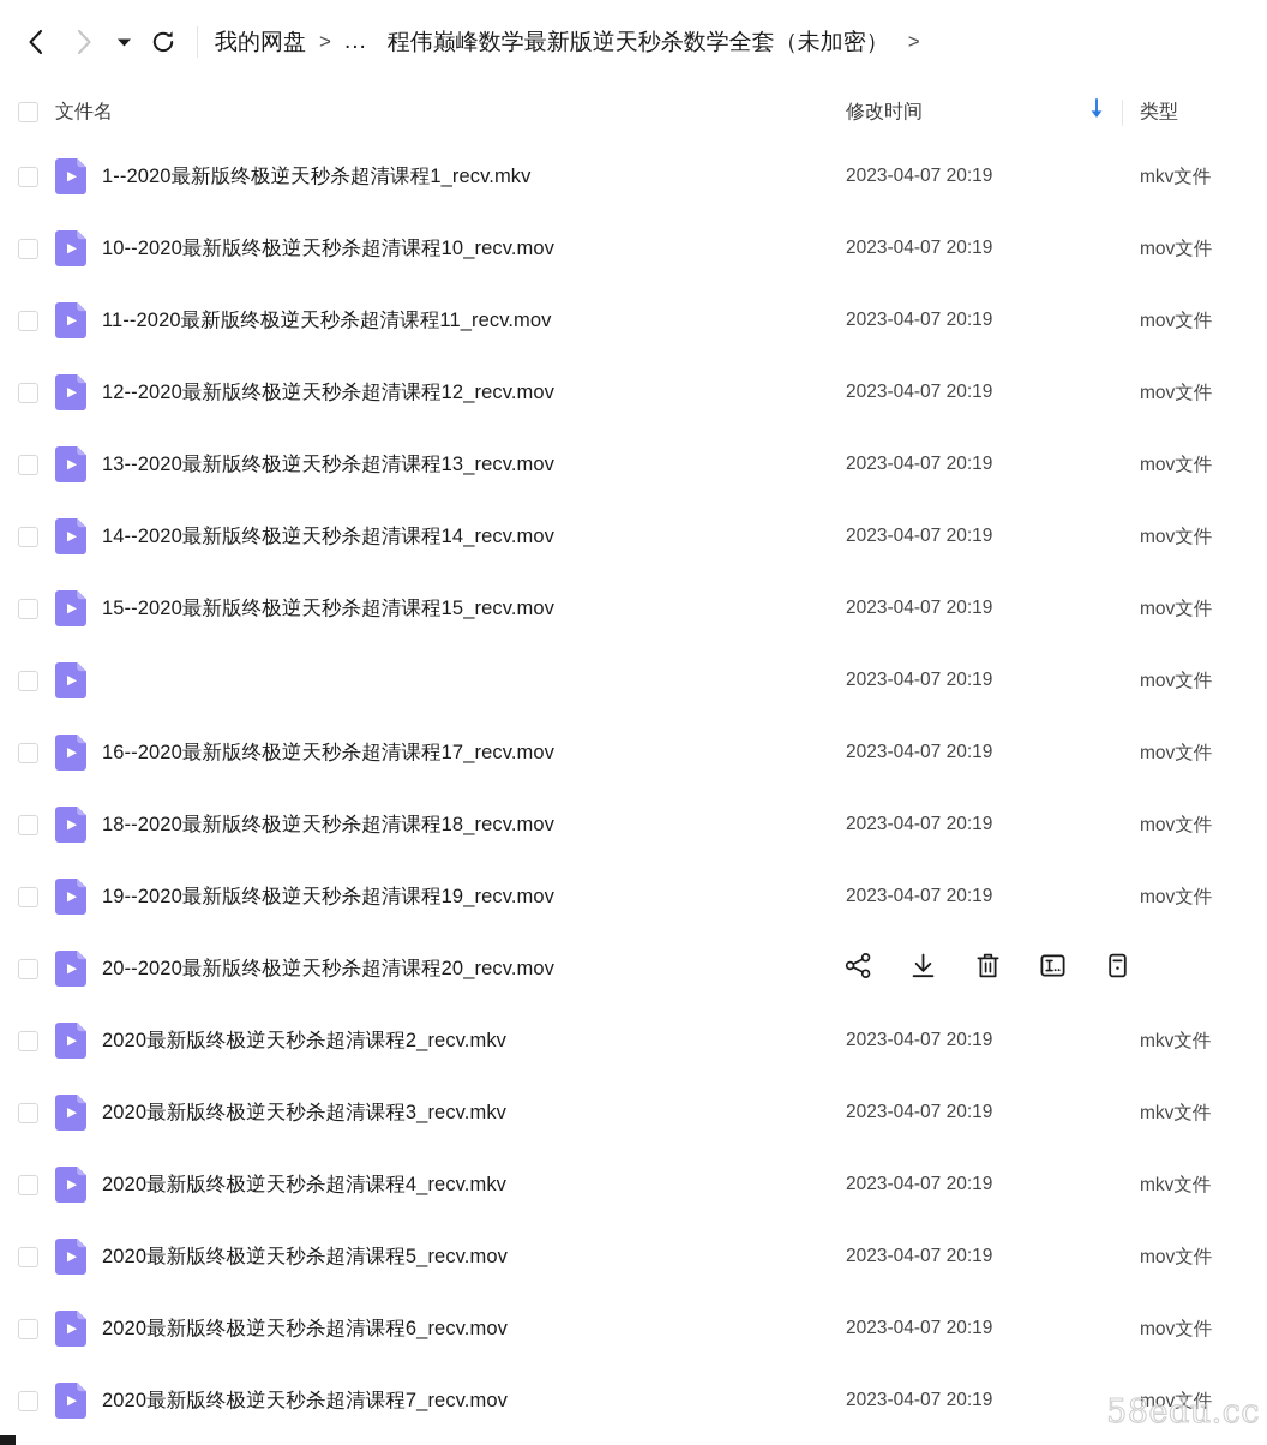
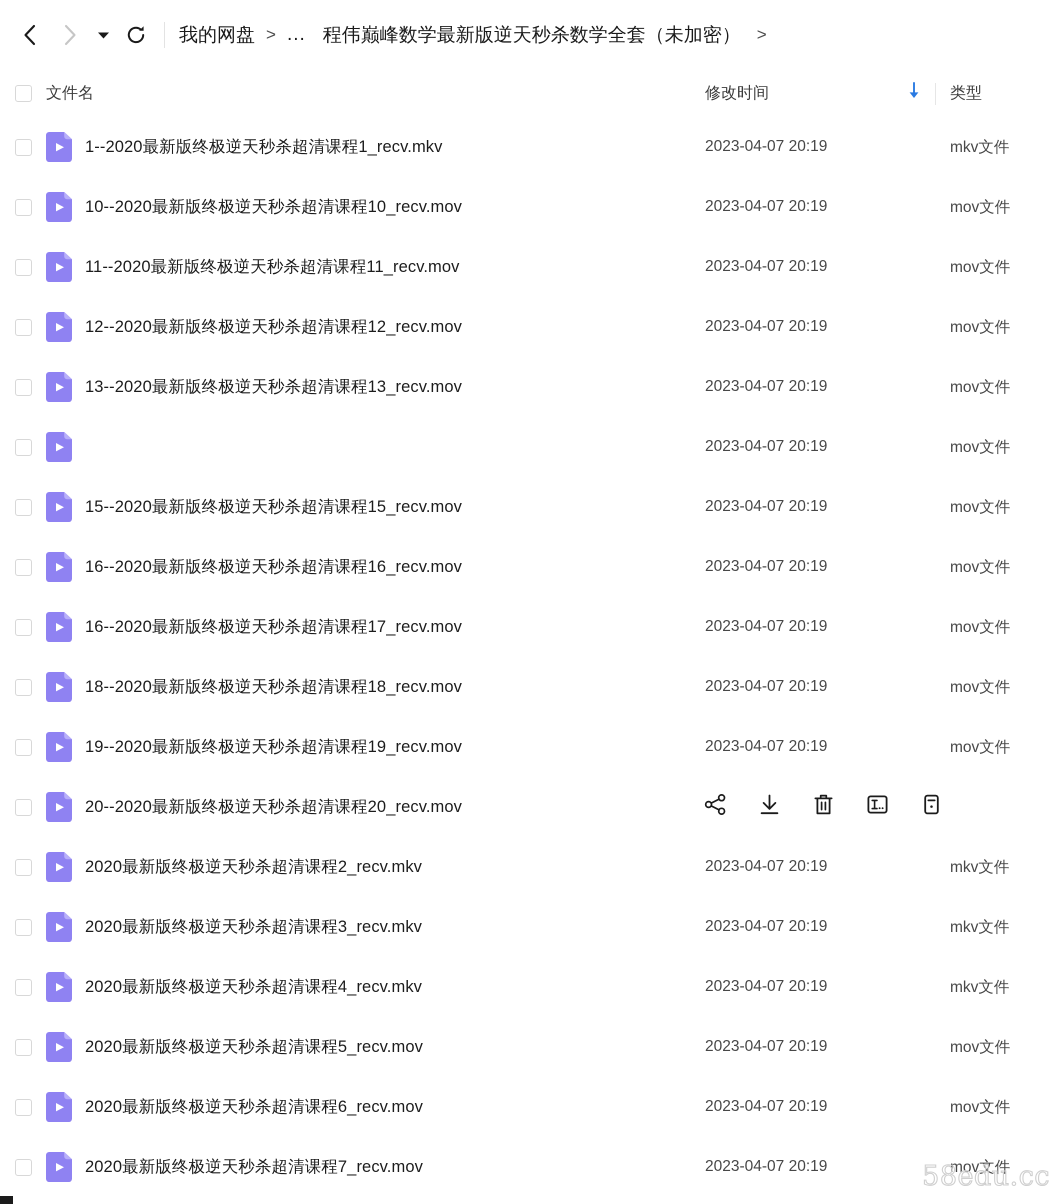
  我的网盘
  >
  ...
  程伟巅峰数学最新版逆天秒杀数学全套（未加密）
  >
  文件名
  修改时间
  类型
  1--2020最新版终极逆天秒杀超清课程1_recv.mkv
  2023-04-07 20:19
  mkv文件
  10--2020最新版终极逆天秒杀超清课程10_recv.mov
  2023-04-07 20:19
  mov文件
  11--2020最新版终极逆天秒杀超清课程11_recv.mov
  2023-04-07 20:19
  mov文件
  12--2020最新版终极逆天秒杀超清课程12_recv.mov
  2023-04-07 20:19
  mov文件
  13--2020最新版终极逆天秒杀超清课程13_recv.mov
  2023-04-07 20:19
  mov文件
- 14--2020最新版终极逆天秒杀超清课程14_recv.mov
  2023-04-07 20:19
  mov文件
  15--2020最新版终极逆天秒杀超清课程15_recv.mov
  2023-04-07 20:19
  mov文件
+ 16--2020最新版终极逆天秒杀超清课程16_recv.mov
  2023-04-07 20:19
  mov文件
  16--2020最新版终极逆天秒杀超清课程17_recv.mov
  2023-04-07 20:19
  mov文件
  18--2020最新版终极逆天秒杀超清课程18_recv.mov
  2023-04-07 20:19
  mov文件
  19--2020最新版终极逆天秒杀超清课程19_recv.mov
  2023-04-07 20:19
  mov文件
  20--2020最新版终极逆天秒杀超清课程20_recv.mov
  2020最新版终极逆天秒杀超清课程2_recv.mkv
  2023-04-07 20:19
  mkv文件
  2020最新版终极逆天秒杀超清课程3_recv.mkv
  2023-04-07 20:19
  mkv文件
  2020最新版终极逆天秒杀超清课程4_recv.mkv
  2023-04-07 20:19
  mkv文件
  2020最新版终极逆天秒杀超清课程5_recv.mov
  2023-04-07 20:19
  mov文件
  2020最新版终极逆天秒杀超清课程6_recv.mov
  2023-04-07 20:19
  mov文件
  2020最新版终极逆天秒杀超清课程7_recv.mov
  2023-04-07 20:19
  mov文件
  58edu.cc
